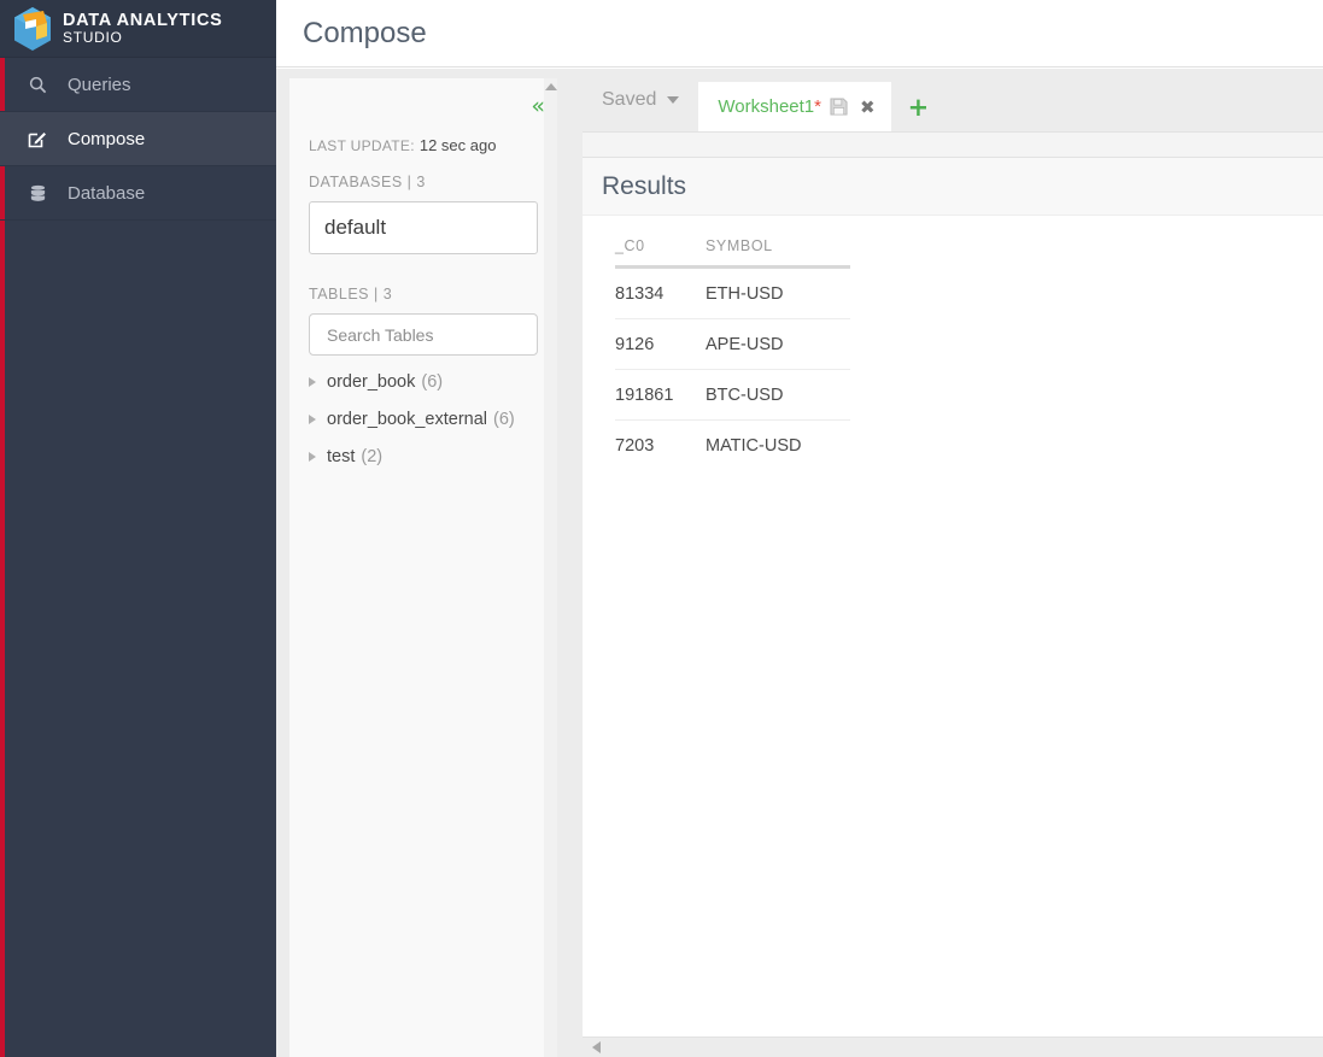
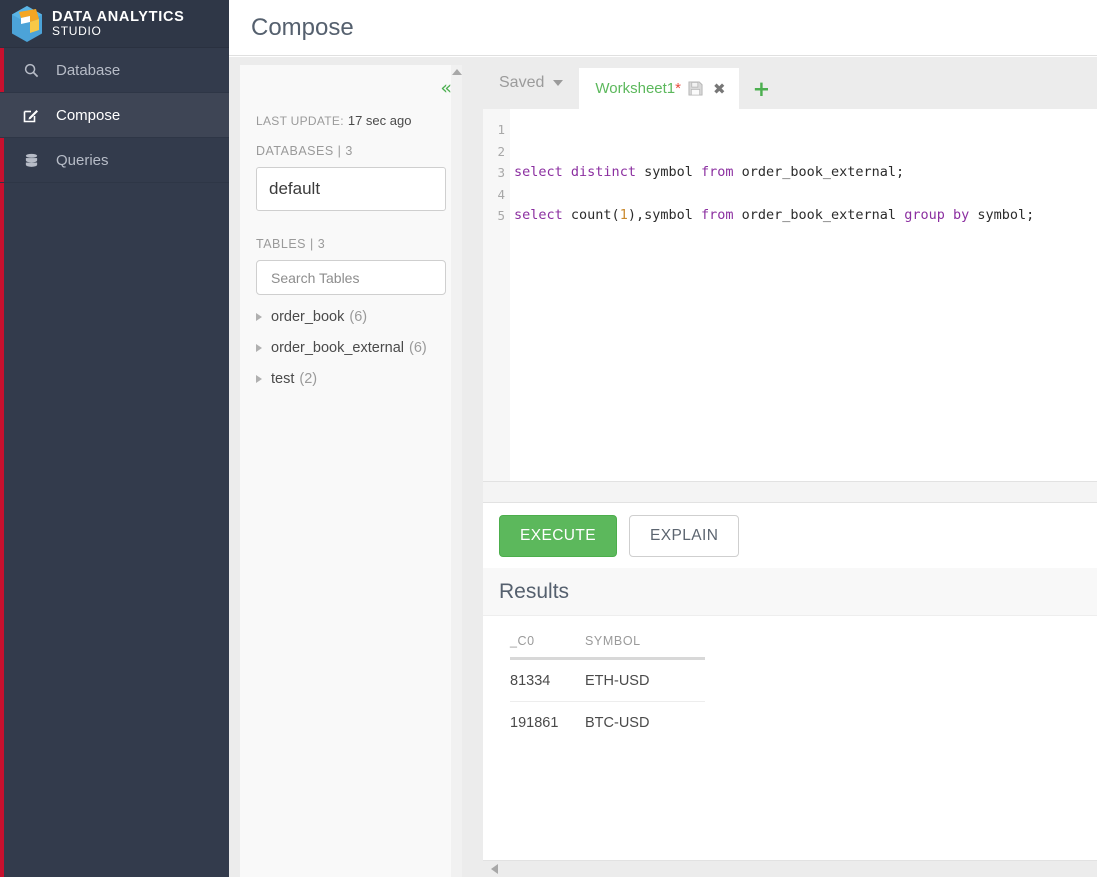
  DATA ANALYTICS
  STUDIO
- Queries
+ Database
  Compose
- Database
+ Queries
  Compose
  «
- LAST UPDATE: 12 sec ago
+ LAST UPDATE: 17 sec ago
  DATABASES | 3
  default
  TABLES | 3
  Search Tables
  order_book
  (6)
  order_book_external
  (6)
  test
  (2)
  Saved
  Worksheet1
  *
  ✖
  +
+ 1
+ 2
+ 3
+ 4
+ 5
+ select distinct symbol from order_book_external;
+ select count(1),symbol from order_book_external group by symbol;
+ EXECUTE
+ EXPLAIN
  Results
  _C0	SYMBOL
  81334	ETH-USD
- 9126	APE-USD
  191861	BTC-USD
- 7203	MATIC-USD
